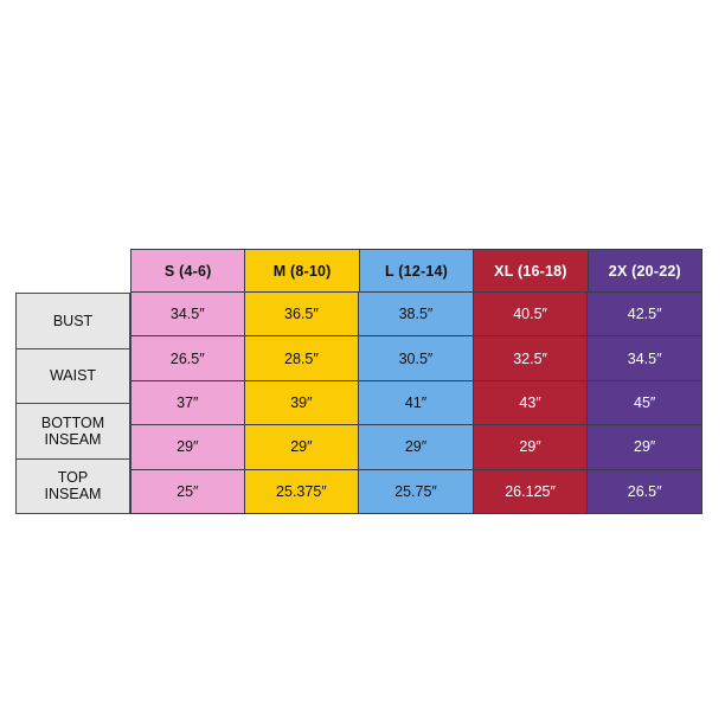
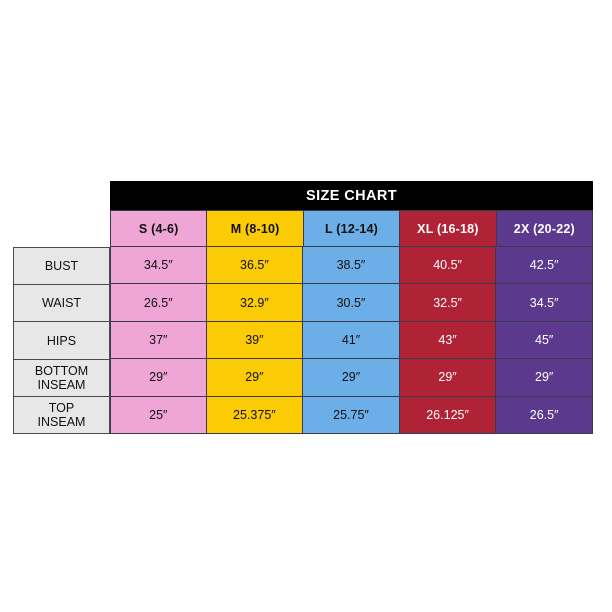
+ SIZE CHART
  S (4-6)
  M (8-10)
  L (12-14)
  XL (16-18)
  2X (20-22)
  BUST
  WAIST
+ HIPS
  BOTTOM
  INSEAM
  TOP
  INSEAM
  34.5″
  26.5″
  37″
  29″
  25″
  36.5″
- 28.5″
+ 32.9″
  39″
  29″
  25.375″
  38.5″
  30.5″
  41″
  29″
  25.75″
  40.5″
  32.5″
  43″
  29″
  26.125″
  42.5″
  34.5″
  45″
  29″
  26.5″
